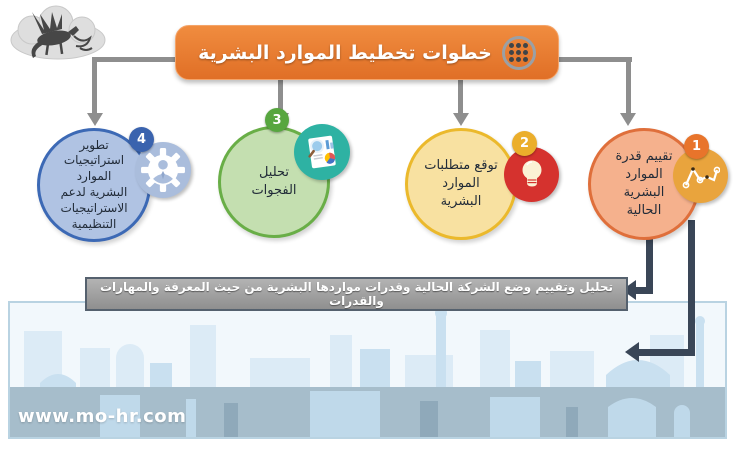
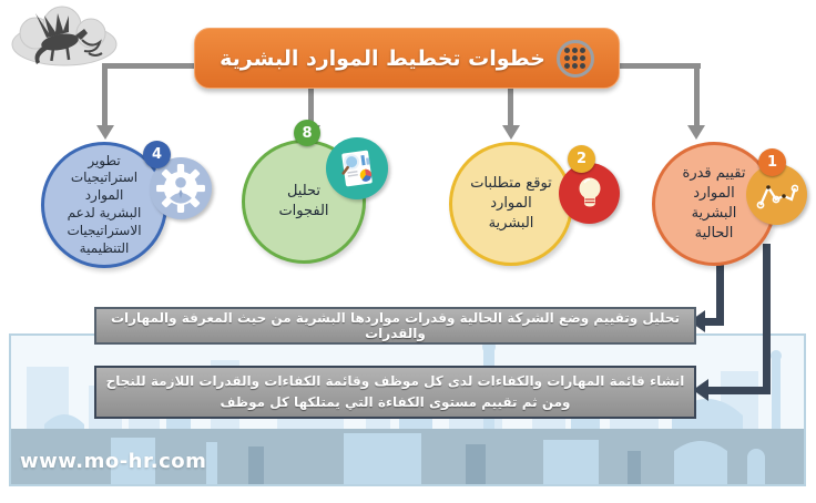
  خطوات تخطيط الموارد البشرية
  تقييم قدرة
  الموارد
  البشرية
  الحالية
  1
  توقع متطلبات
  الموارد
  البشرية
  2
  تحليل
  الفجوات
- 3
+ 8
  تطوير
  استراتيجيات
  الموارد
  البشرية لدعم
  الاستراتيجيات
  التنظيمية
  4
  تحليل وتقييم وضع الشركة الحالية وقدرات مواردها البشرية من حيث المعرفة والمهارات والقدرات
+ انشاء قائمة المهارات والكفاءات لدى كل موظف وقائمة الكفاءات والقدرات اللازمة للنجاح
+ ومن ثم تقييم مستوى الكفاءة التي يمتلكها كل موظف
  www.mo-hr.com
